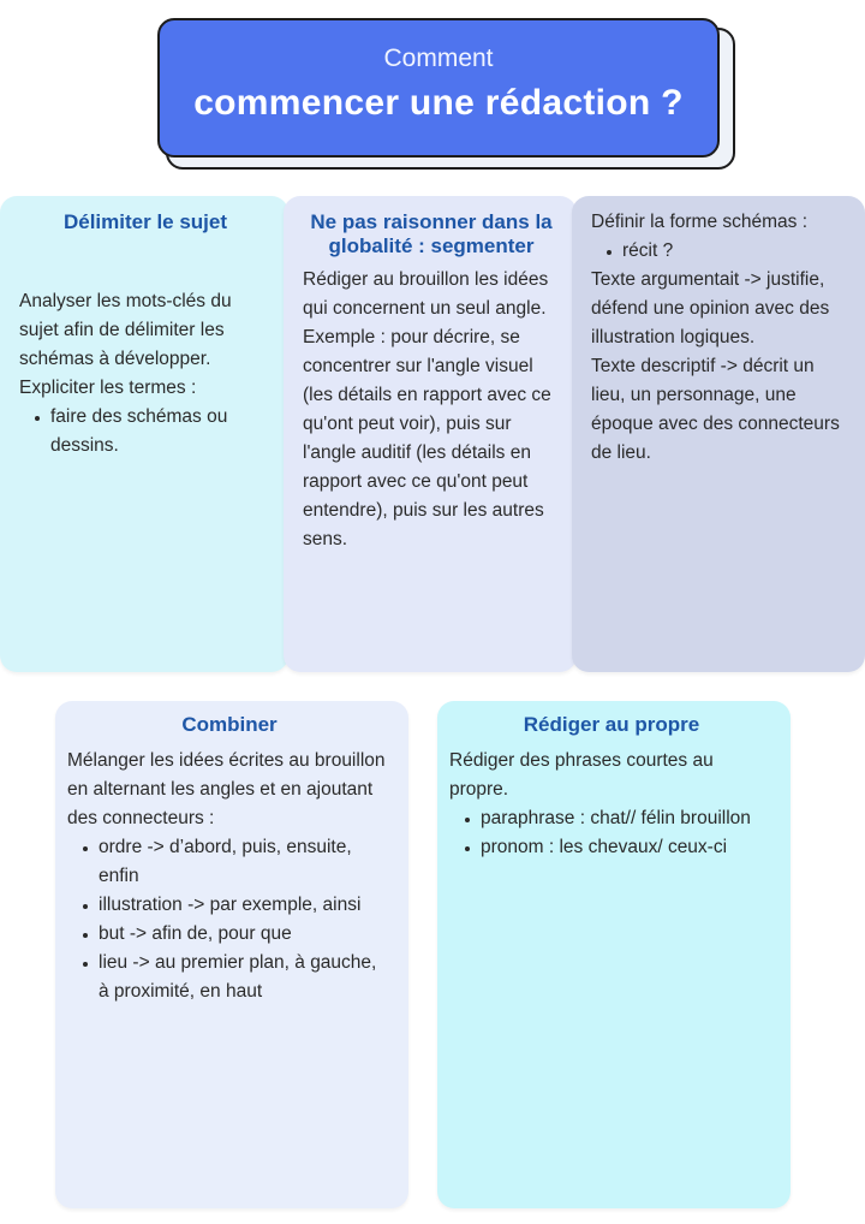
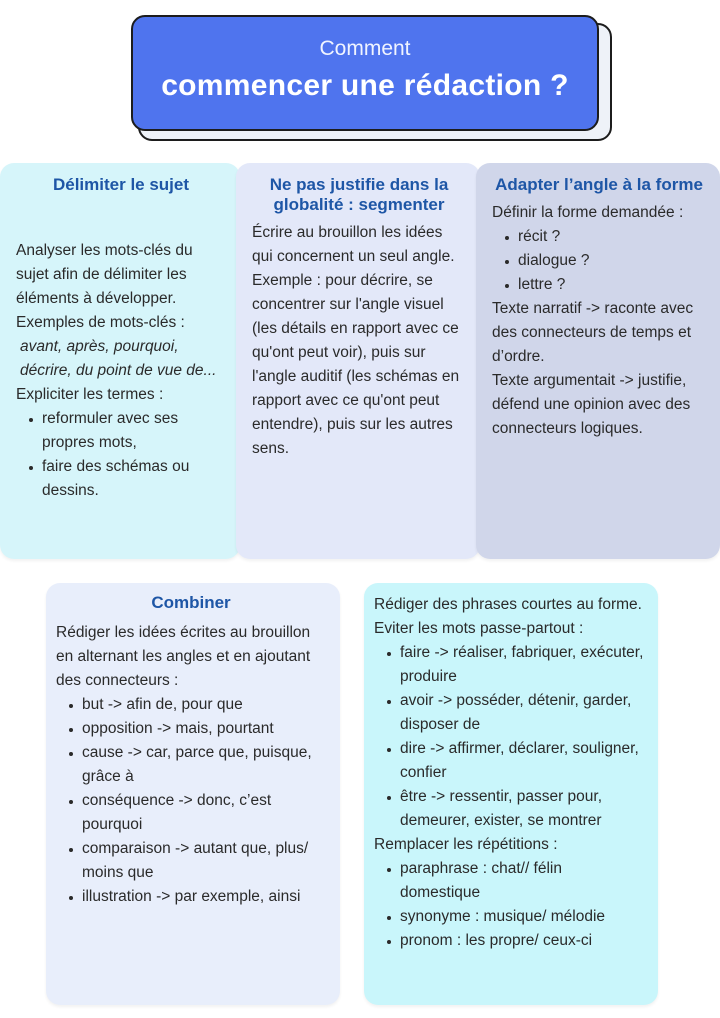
  Comment
  commencer une rédaction ?
  Délimiter le sujet
- Analyser les mots-clés du sujet afin de délimiter les schémas à développer.
+ Analyser les mots-clés du sujet afin de délimiter les éléments à développer.
+ Exemples de mots-clés :
+ avant, après, pourquoi, décrire, du point de vue de...
  Expliciter les termes :
+ reformuler avec ses propres mots,
  faire des schémas ou dessins.
- Ne pas raisonner dans la globalité : segmenter
+ Ne pas justifie dans la globalité : segmenter
- Rédiger au brouillon les idées qui concernent un seul angle.
+ Écrire au brouillon les idées qui concernent un seul angle.
- Exemple : pour décrire, se concentrer sur l'angle visuel (les détails en rapport avec ce qu'ont peut voir), puis sur l'angle auditif (les détails en rapport avec ce qu'ont peut entendre), puis sur les autres sens.
+ Exemple : pour décrire, se concentrer sur l'angle visuel (les détails en rapport avec ce qu'ont peut voir), puis sur l'angle auditif (les schémas en rapport avec ce qu'ont peut entendre), puis sur les autres sens.
+ Adapter l’angle à la forme
- Définir la forme schémas :
+ Définir la forme demandée :
  récit ?
+ dialogue ?
+ lettre ?
+ Texte narratif -> raconte avec des connecteurs de temps et d’ordre.
- Texte argumentait -> justifie, défend une opinion avec des illustration logiques.
+ Texte argumentait -> justifie, défend une opinion avec des connecteurs logiques.
- Texte descriptif -> décrit un lieu, un personnage, une époque avec des connecteurs de lieu.
  Combiner
- Mélanger les idées écrites au brouillon en alternant les angles et en ajoutant des connecteurs :
+ Rédiger les idées écrites au brouillon en alternant les angles et en ajoutant des connecteurs :
- ordre -> d’abord, puis, ensuite, enfin
- illustration -> par exemple, ainsi
+ but -> afin de, pour que
+ opposition -> mais, pourtant
+ cause -> car, parce que, puisque, grâce à
+ conséquence -> donc, c’est pourquoi
+ comparaison -> autant que, plus/ moins que
- but -> afin de, pour que
+ illustration -> par exemple, ainsi
- lieu -> au premier plan, à gauche, à proximité, en haut
- Rédiger au propre
- Rédiger des phrases courtes au propre.
+ Rédiger des phrases courtes au forme.
+ Eviter les mots passe-partout :
+ faire -> réaliser, fabriquer, exécuter, produire
+ avoir -> posséder, détenir, garder, disposer de
+ dire -> affirmer, déclarer, souligner, confier
+ être -> ressentir, passer pour, demeurer, exister, se montrer
+ Remplacer les répétitions :
- paraphrase : chat// félin brouillon
+ paraphrase : chat// félin domestique
+ synonyme : musique/ mélodie
- pronom : les chevaux/ ceux-ci
+ pronom : les propre/ ceux-ci
